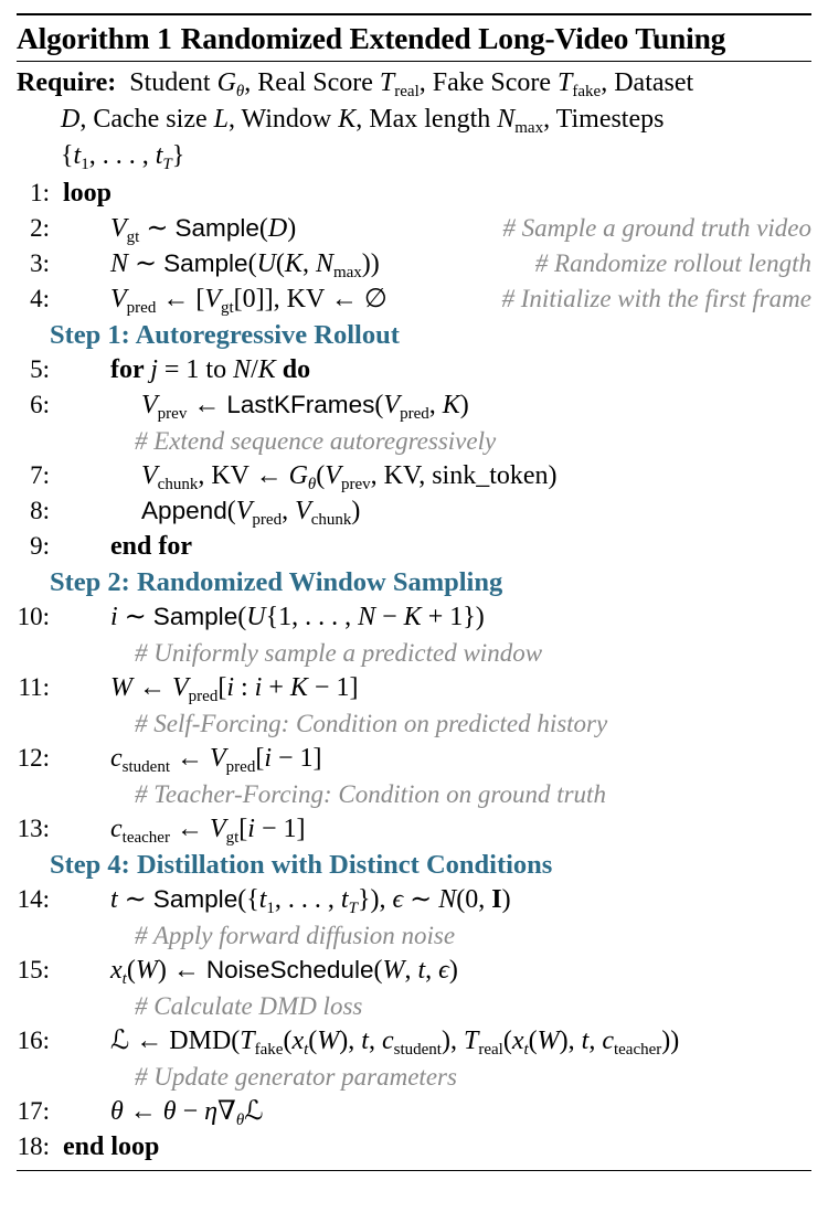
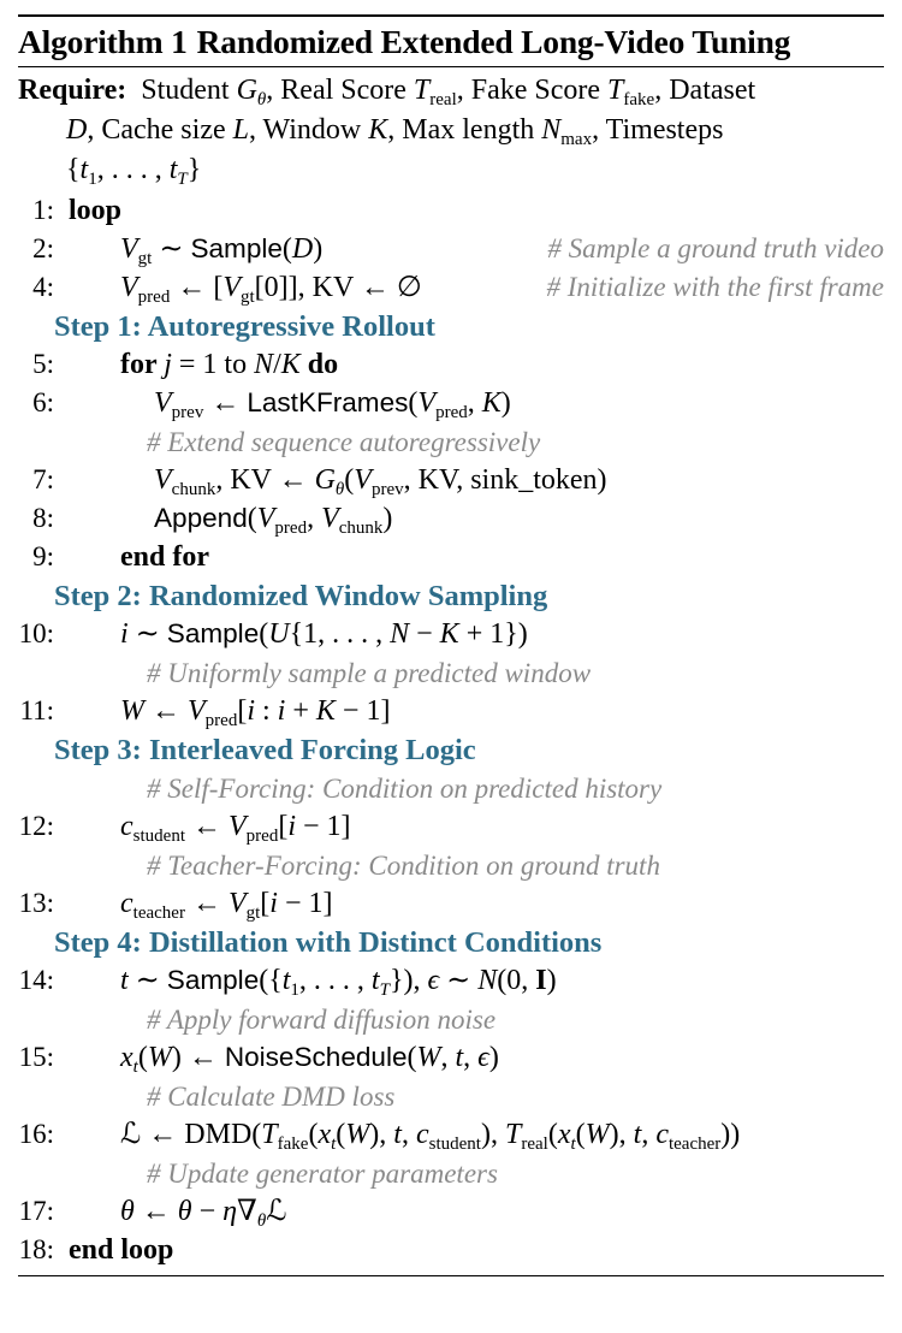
  Algorithm 1
  Randomized Extended Long-Video Tuning
  Require: Student Gθ, Real Score Treal, Fake Score Tfake, Dataset
  D, Cache size L, Window K, Max length Nmax, Timesteps
  {t1, . . . , tT}
  1:
  loop
  2:
  Vgt ∼ Sample(D)
  # Sample a ground truth video
- 3:
- N ∼ Sample(U(K, Nmax))
- # Randomize rollout length
  4:
  Vpred ← [Vgt[0]], KV ← ∅
  # Initialize with the first frame
  Step 1: Autoregressive Rollout
  5:
  for j = 1 to N/K do
  6:
  Vprev ← LastKFrames(Vpred, K)
  # Extend sequence autoregressively
  7:
  Vchunk, KV ← Gθ(Vprev, KV, sink_token)
  8:
  Append(Vpred, Vchunk)
  9:
  end for
  Step 2: Randomized Window Sampling
  10:
  i ∼ Sample(U{1, . . . , N − K + 1})
  # Uniformly sample a predicted window
  11:
  W ← Vpred[i : i + K − 1]
+ Step 3: Interleaved Forcing Logic
  # Self-Forcing: Condition on predicted history
  12:
  cstudent ← Vpred[i − 1]
  # Teacher-Forcing: Condition on ground truth
  13:
  cteacher ← Vgt[i − 1]
  Step 4: Distillation with Distinct Conditions
  14:
  t ∼ Sample({t1, . . . , tT}), ϵ ∼ N(0, I)
  # Apply forward diffusion noise
  15:
  xt(W) ← NoiseSchedule(W, t, ϵ)
  # Calculate DMD loss
  16:
  ℒ ← DMD(Tfake(xt(W), t, cstudent), Treal(xt(W), t, cteacher))
  # Update generator parameters
  17:
  θ ← θ − η∇θℒ
  18:
  end loop
